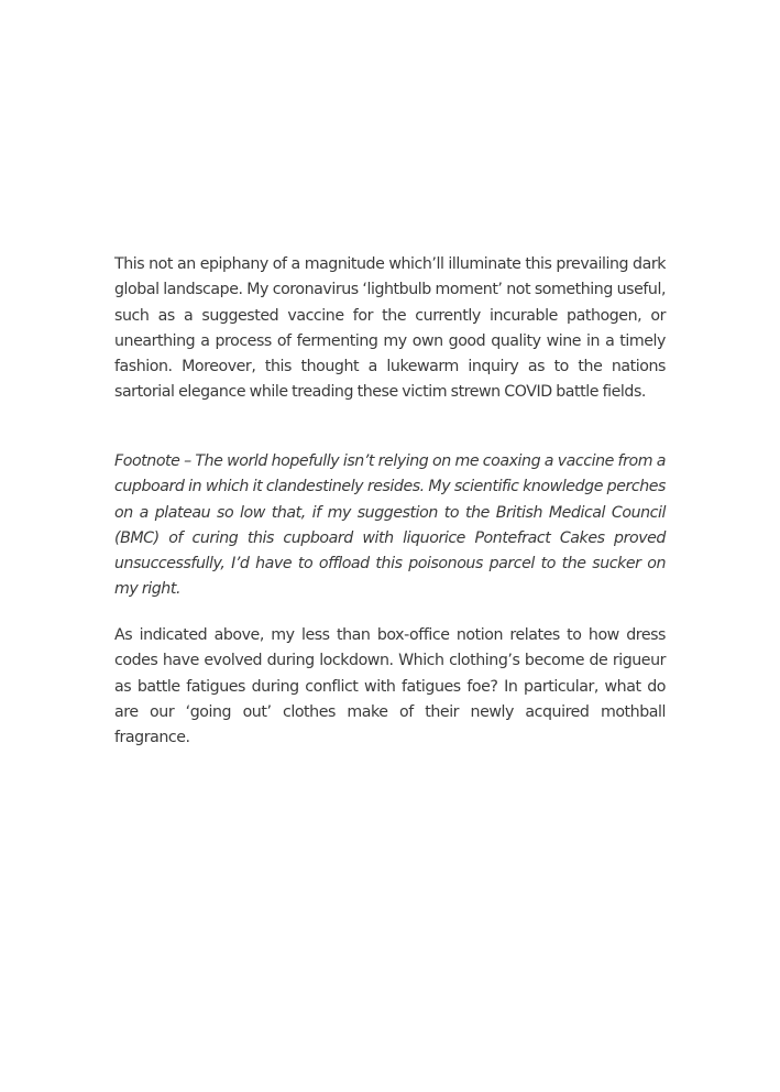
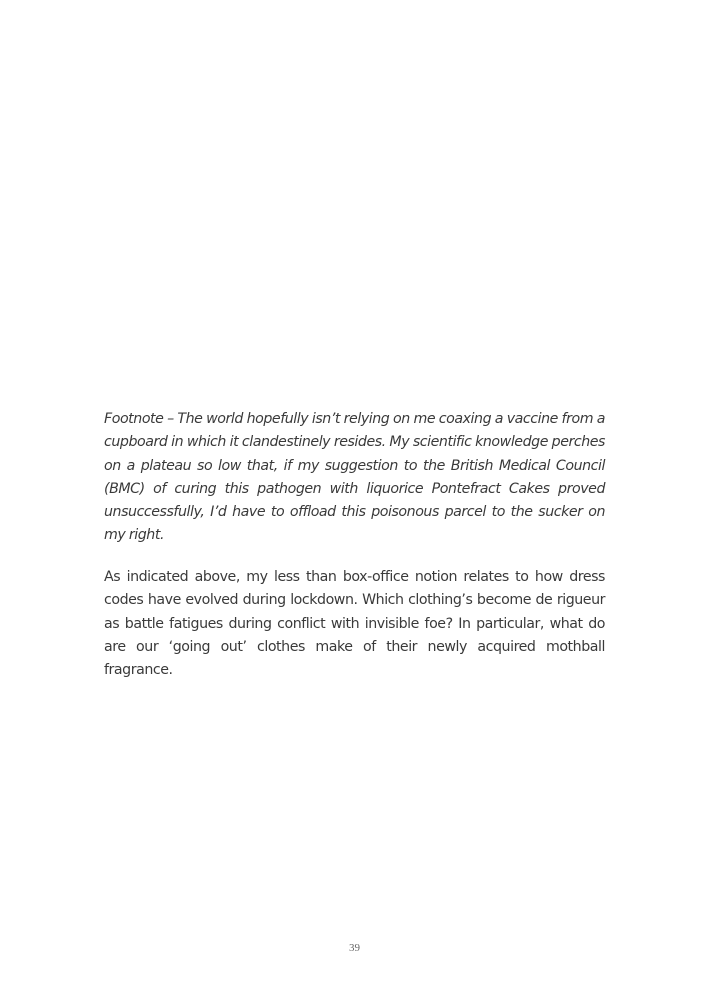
- This not an epiphany of a magnitude which’ll illuminate this prevailing dark global landscape. My coronavirus ‘lightbulb moment’ not something useful, such as a suggested vaccine for the currently incurable pathogen, or unearthing a process of fermenting my own good quality wine in a timely fashion. Moreover, this thought a lukewarm inquiry as to the nations sartorial elegance while treading these victim strewn COVID battle fields.
- Footnote – The world hopefully isn’t relying on me coaxing a vaccine from a cupboard in which it clandestinely resides. My scientific knowledge perches on a plateau so low that, if my suggestion to the British Medical Council (BMC) of curing this cupboard with liquorice Pontefract Cakes proved unsuccessfully, I’d have to offload this poisonous parcel to the sucker on my right.
+ Footnote – The world hopefully isn’t relying on me coaxing a vaccine from a cupboard in which it clandestinely resides. My scientific knowledge perches on a plateau so low that, if my suggestion to the British Medical Council (BMC) of curing this pathogen with liquorice Pontefract Cakes proved unsuccessfully, I’d have to offload this poisonous parcel to the sucker on my right.
- As indicated above, my less than box-office notion relates to how dress codes have evolved during lockdown. Which clothing’s become de rigueur as battle fatigues during conflict with fatigues foe? In particular, what do are our ‘going out’ clothes make of their newly acquired mothball fragrance.
+ As indicated above, my less than box-office notion relates to how dress codes have evolved during lockdown. Which clothing’s become de rigueur as battle fatigues during conflict with invisible foe? In particular, what do are our ‘going out’ clothes make of their newly acquired mothball fragrance.
+ 39
